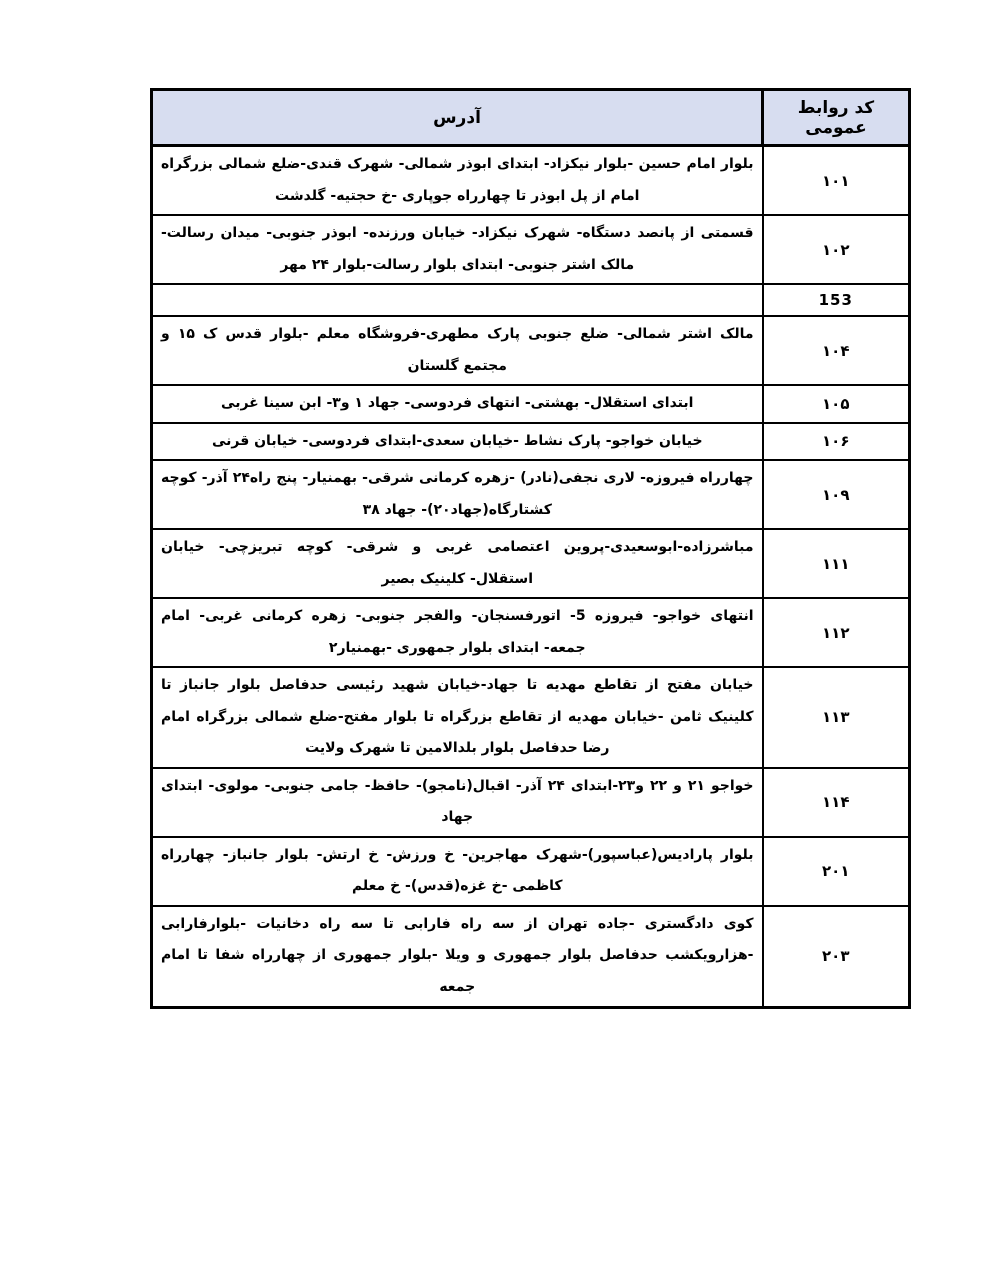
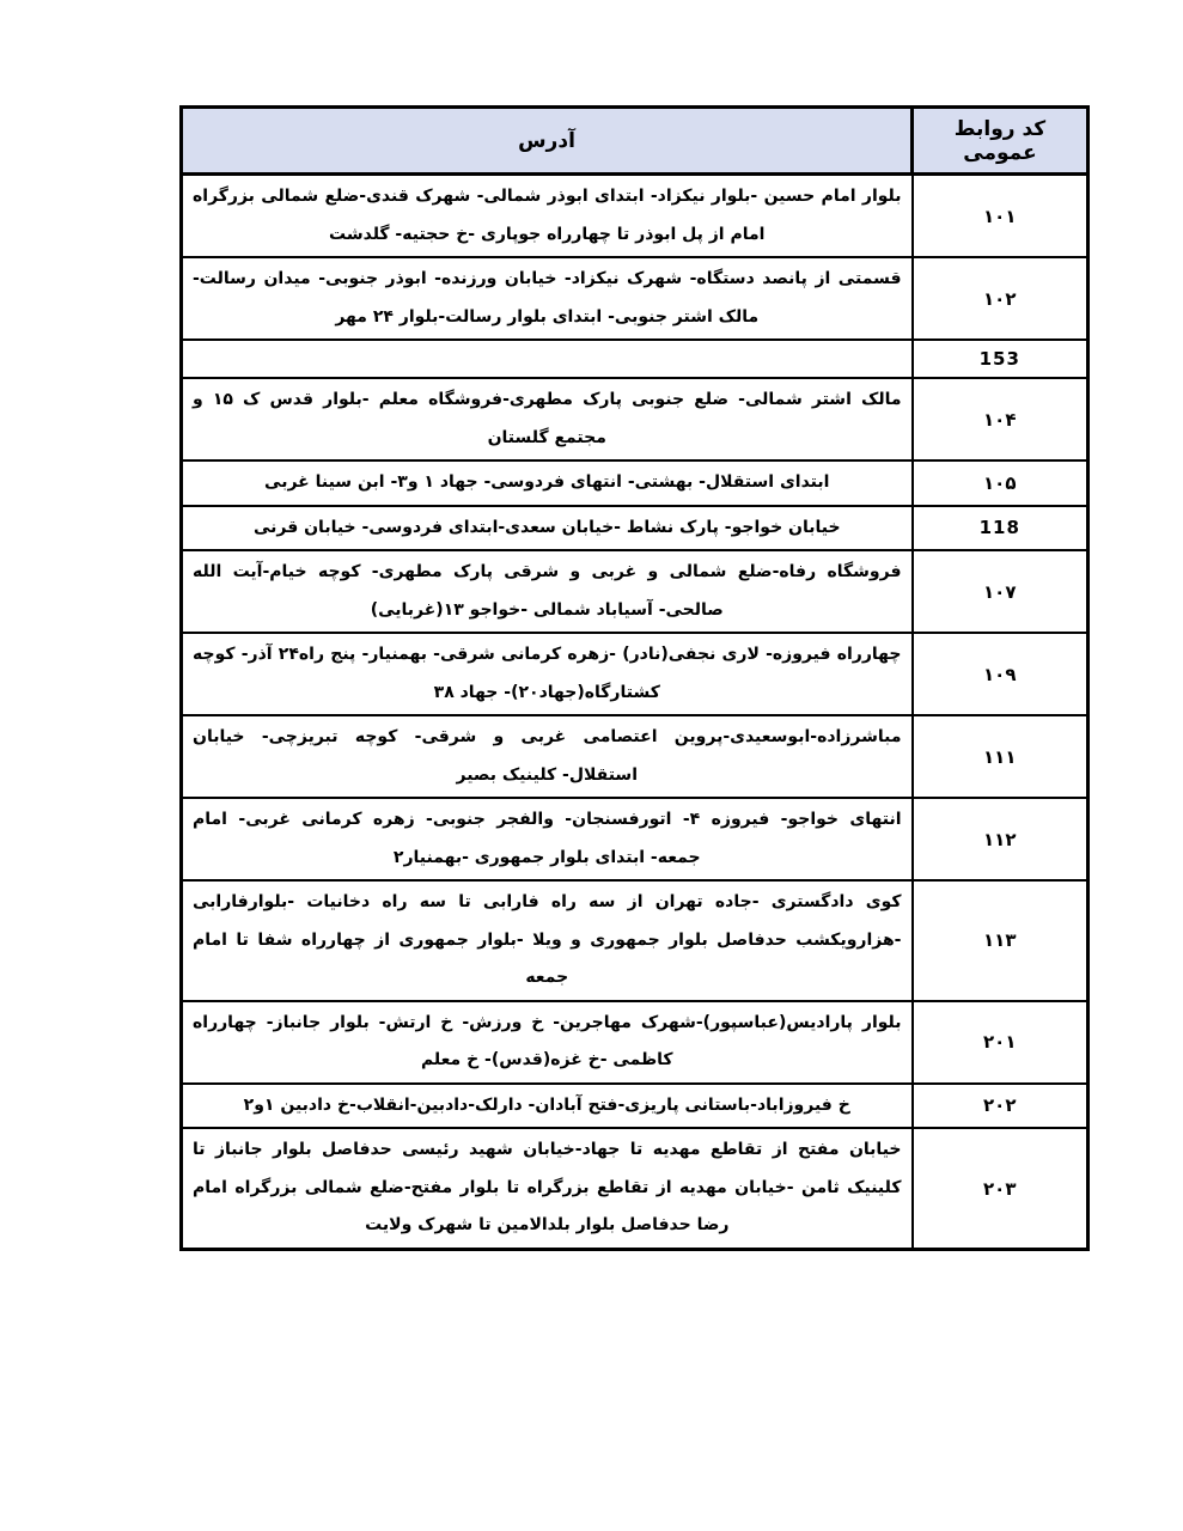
  کد روابط عمومی	آدرس
  ۱۰۱	بلوار امام حسین -بلوار نیکزاد- ابتدای ابوذر شمالی- شهرک قندی-ضلع شمالی بزرگراه امام از پل ابوذر تا چهارراه جوپاری -خ حجتیه- گلدشت
  ۱۰۲	قسمتی از پانصد دستگاه- شهرک نیکزاد- خیابان ورزنده- ابوذر جنوبی- میدان رسالت- مالک اشتر جنوبی- ابتدای بلوار رسالت-بلوار ۲۴ مهر
  153
  ۱۰۴	مالک اشتر شمالی- ضلع جنوبی پارک مطهری-فروشگاه معلم -بلوار قدس ک ۱۵ و مجتمع گلستان
  ۱۰۵	ابتدای استقلال- بهشتی- انتهای فردوسی- جهاد ۱ و۳- ابن سینا غربی
- ۱۰۶	خیابان خواجو- پارک نشاط -خیابان سعدی-ابتدای فردوسی- خیابان قرنی
+ 118	خیابان خواجو- پارک نشاط -خیابان سعدی-ابتدای فردوسی- خیابان قرنی
+ ۱۰۷	فروشگاه رفاه-ضلع شمالی و غربی و شرقی پارک مطهری- کوچه خیام-آیت الله صالحی- آسیاباد شمالی -خواجو ۱۳(غربایی)
  ۱۰۹	چهارراه فیروزه- لاری نجفی(نادر) -زهره کرمانی شرقی- بهمنیار- پنج راه۲۴ آذر- کوچه کشتارگاه(جهاد۲۰)- جهاد ۳۸
  ۱۱۱	مباشرزاده-ابوسعیدی-پروین اعتصامی غربی و شرقی- کوچه تبریزچی- خیابان استقلال- کلینیک بصیر
- ۱۱۲	انتهای خواجو- فیروزه 5- اتورفسنجان- والفجر جنوبی- زهره کرمانی غربی- امام جمعه- ابتدای بلوار جمهوری -بهمنیار۲
+ ۱۱۲	انتهای خواجو- فیروزه ۴- اتورفسنجان- والفجر جنوبی- زهره کرمانی غربی- امام جمعه- ابتدای بلوار جمهوری -بهمنیار۲
- ۱۱۳	خیابان مفتح از تقاطع مهدیه تا جهاد-خیابان شهید رئیسی حدفاصل بلوار جانباز تا کلینیک ثامن -خیابان مهدیه از تقاطع بزرگراه تا بلوار مفتح-ضلع شمالی بزرگراه امام رضا حدفاصل بلوار بلدالامین تا شهرک ولایت
+ ۱۱۳	کوی دادگستری -جاده تهران از سه راه فارابی تا سه راه دخانیات -بلوارفارابی -هزارویکشب حدفاصل بلوار جمهوری و ویلا -بلوار جمهوری از چهارراه شفا تا امام جمعه
- ۱۱۴	خواجو ۲۱ و ۲۲ و۲۳-ابتدای ۲۴ آذر- اقبال(نامجو)- حافظ- جامی جنوبی- مولوی- ابتدای جهاد
  ۲۰۱	بلوار پارادیس(عباسپور)-شهرک مهاجرین- خ ورزش- خ ارتش- بلوار جانباز- چهارراه کاظمی -خ غزه(قدس)- خ معلم
+ ۲۰۲	خ فیروزاباد-باستانی پاریزی-فتح آبادان- دارلک-دادبین-انقلاب-خ دادبین ۱و۲
- ۲۰۳	کوی دادگستری -جاده تهران از سه راه فارابی تا سه راه دخانیات -بلوارفارابی -هزارویکشب حدفاصل بلوار جمهوری و ویلا -بلوار جمهوری از چهارراه شفا تا امام جمعه
+ ۲۰۳	خیابان مفتح از تقاطع مهدیه تا جهاد-خیابان شهید رئیسی حدفاصل بلوار جانباز تا کلینیک ثامن -خیابان مهدیه از تقاطع بزرگراه تا بلوار مفتح-ضلع شمالی بزرگراه امام رضا حدفاصل بلوار بلدالامین تا شهرک ولایت
